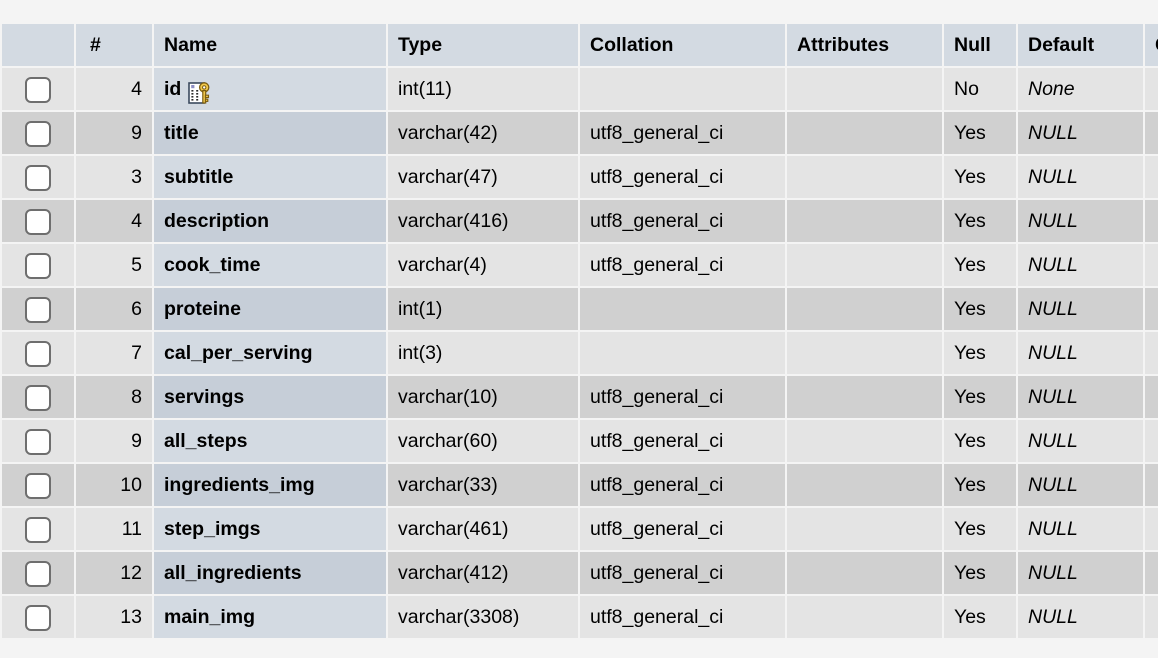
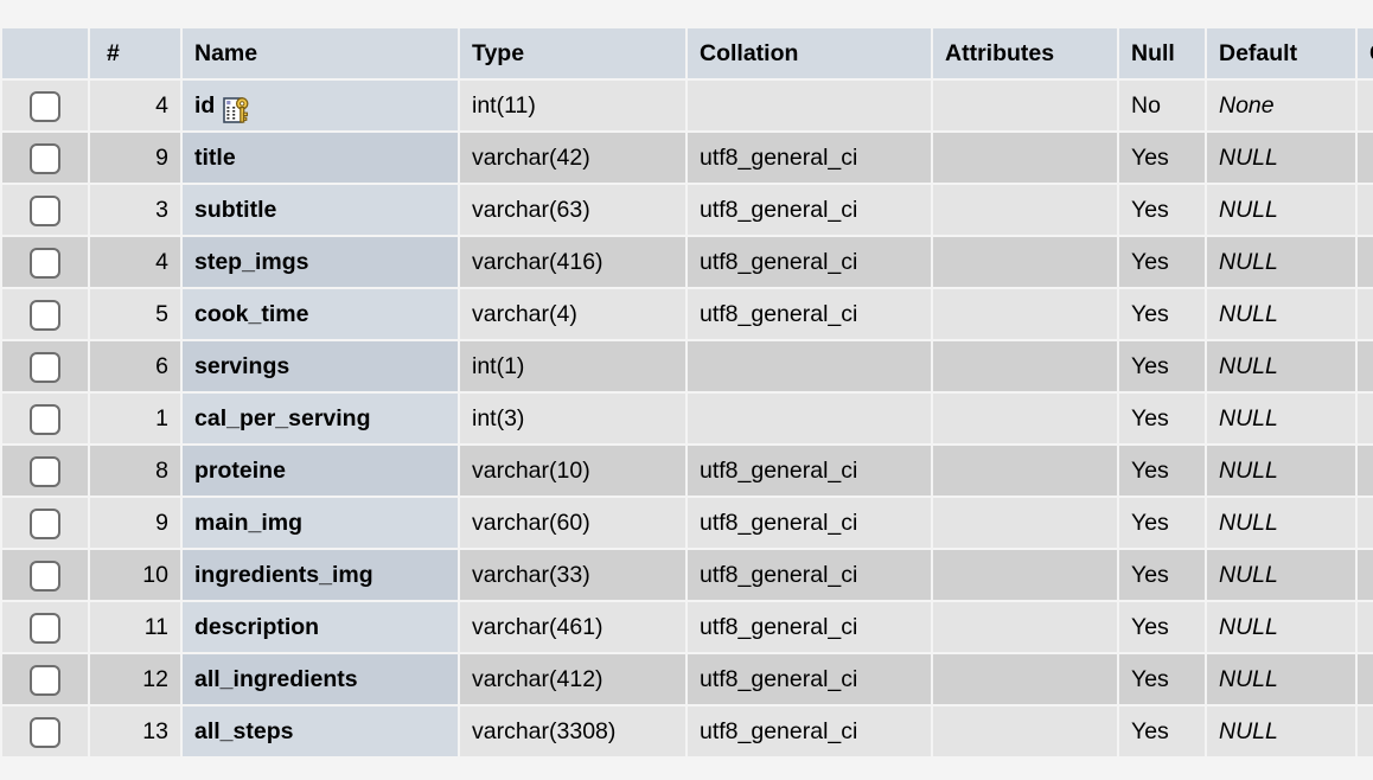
  	#	Name	Type	Collation	Attributes	Null	Default
  	4	id	int(11)			No	None
  	9	title	varchar(42)	utf8_general_ci		Yes	NULL
- 	3	subtitle	varchar(47)	utf8_general_ci		Yes	NULL
+ 	3	subtitle	varchar(63)	utf8_general_ci		Yes	NULL
- 	4	description	varchar(416)	utf8_general_ci		Yes	NULL
+ 	4	step_imgs	varchar(416)	utf8_general_ci		Yes	NULL
  	5	cook_time	varchar(4)	utf8_general_ci		Yes	NULL
- 	6	proteine	int(1)			Yes	NULL
+ 	6	servings	int(1)			Yes	NULL
- 	7	cal_per_serving	int(3)			Yes	NULL
+ 	1	cal_per_serving	int(3)			Yes	NULL
- 	8	servings	varchar(10)	utf8_general_ci		Yes	NULL
+ 	8	proteine	varchar(10)	utf8_general_ci		Yes	NULL
- 	9	all_steps	varchar(60)	utf8_general_ci		Yes	NULL
+ 	9	main_img	varchar(60)	utf8_general_ci		Yes	NULL
  	10	ingredients_img	varchar(33)	utf8_general_ci		Yes	NULL
- 	11	step_imgs	varchar(461)	utf8_general_ci		Yes	NULL
+ 	11	description	varchar(461)	utf8_general_ci		Yes	NULL
  	12	all_ingredients	varchar(412)	utf8_general_ci		Yes	NULL
- 	13	main_img	varchar(3308)	utf8_general_ci		Yes	NULL
+ 	13	all_steps	varchar(3308)	utf8_general_ci		Yes	NULL
